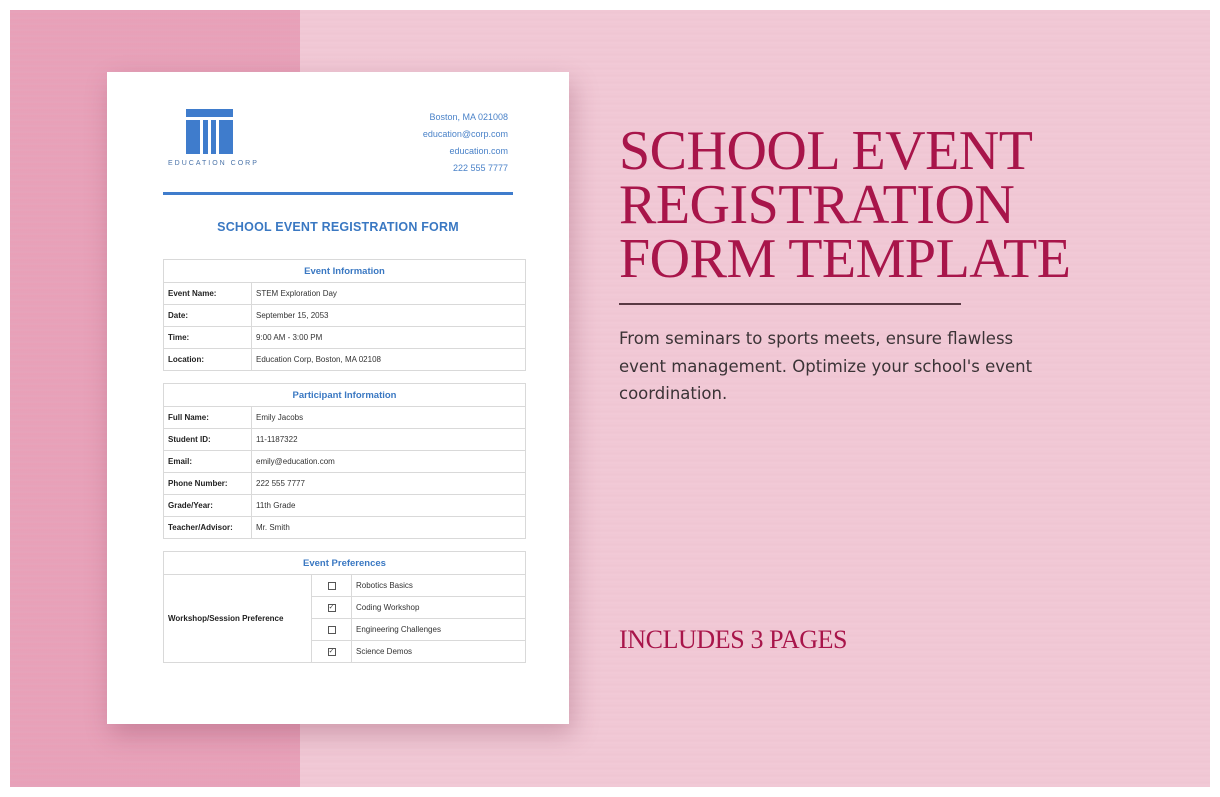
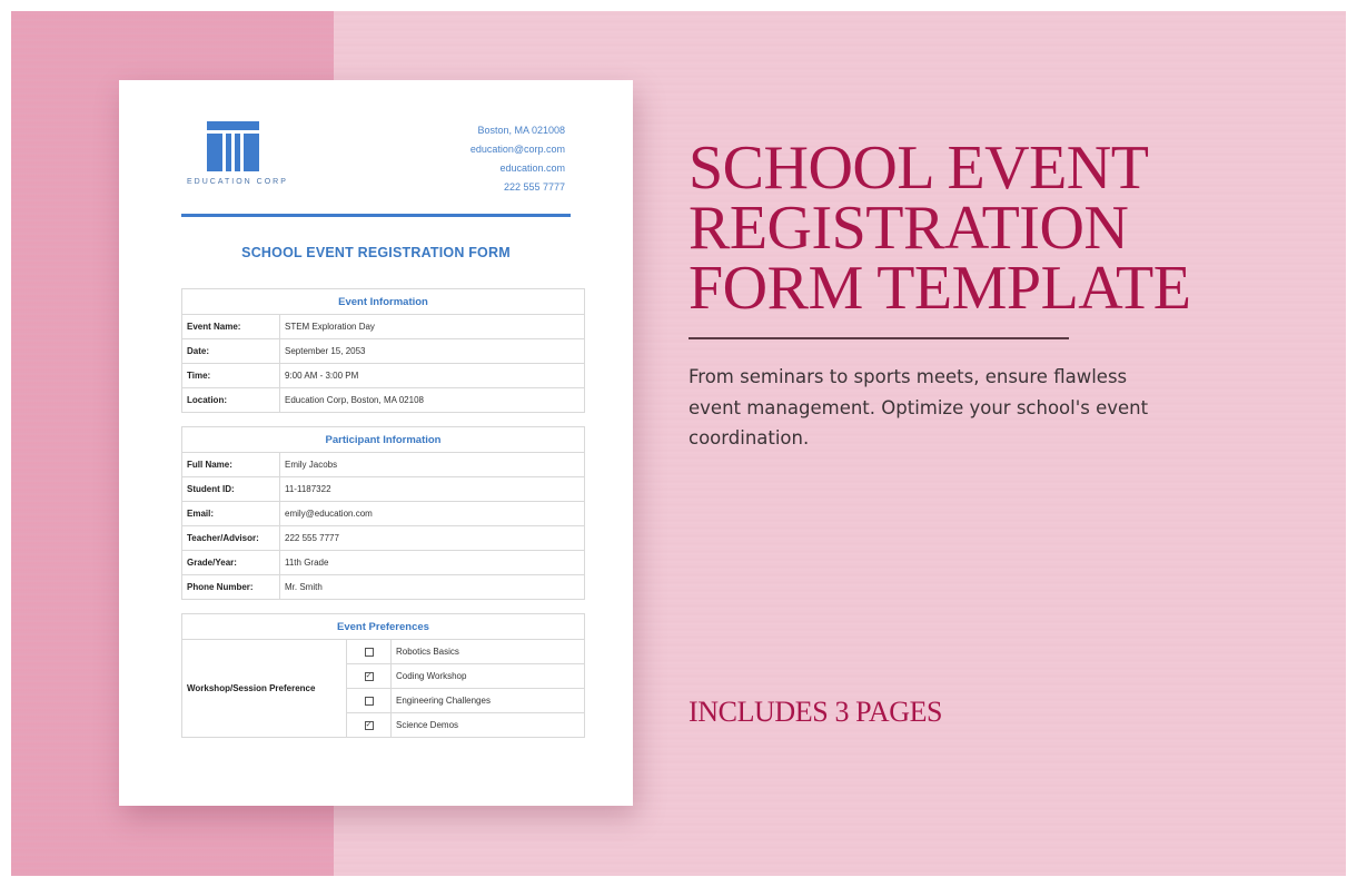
  Boston, MA 021008
  education@corp.com
  education.com
  222 555 7777
  SCHOOL EVENT REGISTRATION FORM
  Event Information
  Event Name:	STEM Exploration Day
  Date:	September 15, 2053
  Time:	9:00 AM - 3:00 PM
  Location:	Education Corp, Boston, MA 02108
  Participant Information
  Full Name:	Emily Jacobs
  Student ID:	11-1187322
  Email:	emily@education.com
- Phone Number:	222 555 7777
+ Teacher/Advisor:	222 555 7777
  Grade/Year:	11th Grade
- Teacher/Advisor:	Mr. Smith
+ Phone Number:	Mr. Smith
  Event Preferences
  Workshop/Session Preference		Robotics Basics
  	Coding Workshop
  	Engineering Challenges
  	Science Demos
  SCHOOL EVENT
  REGISTRATION
  FORM TEMPLATE
  From seminars to sports meets, ensure flawless event management. Optimize your school's event coordination.
  INCLUDES 3 PAGES
